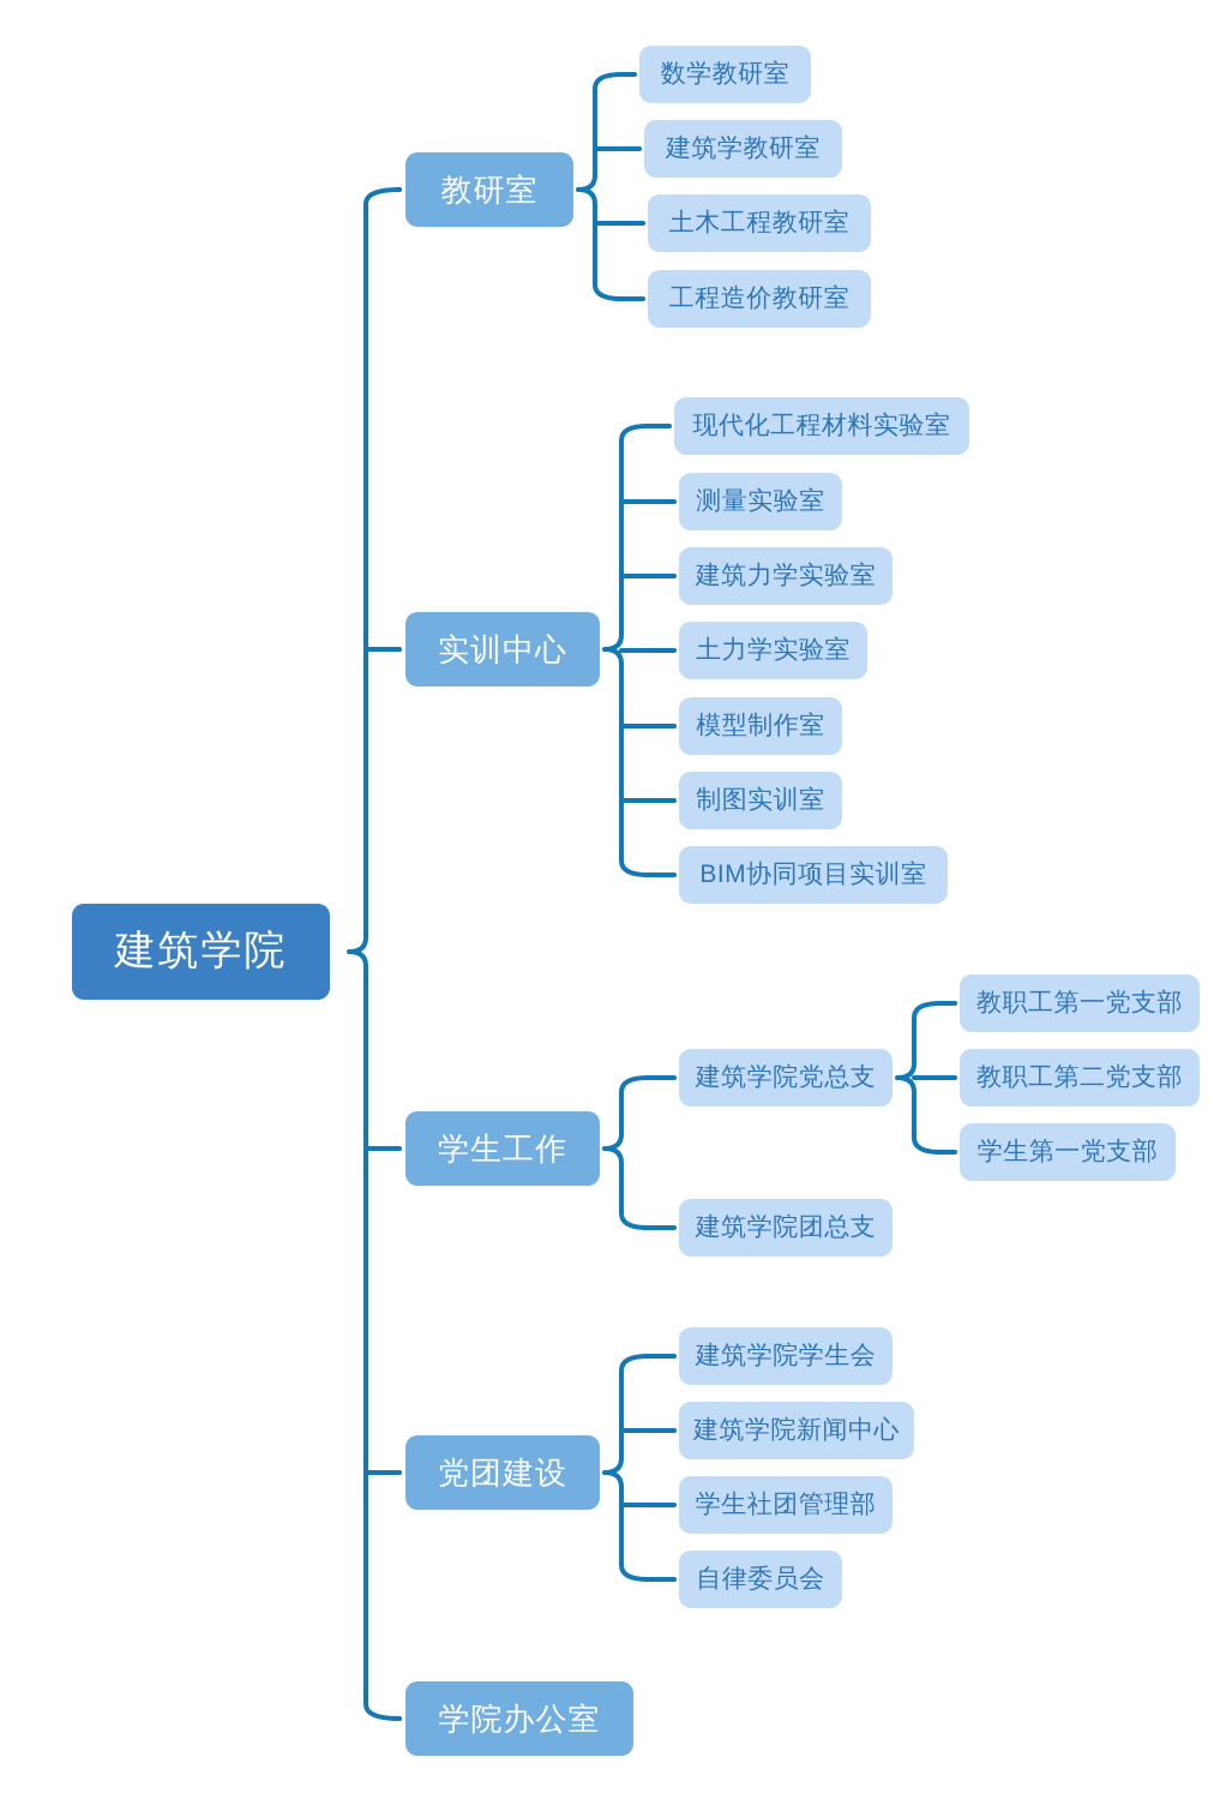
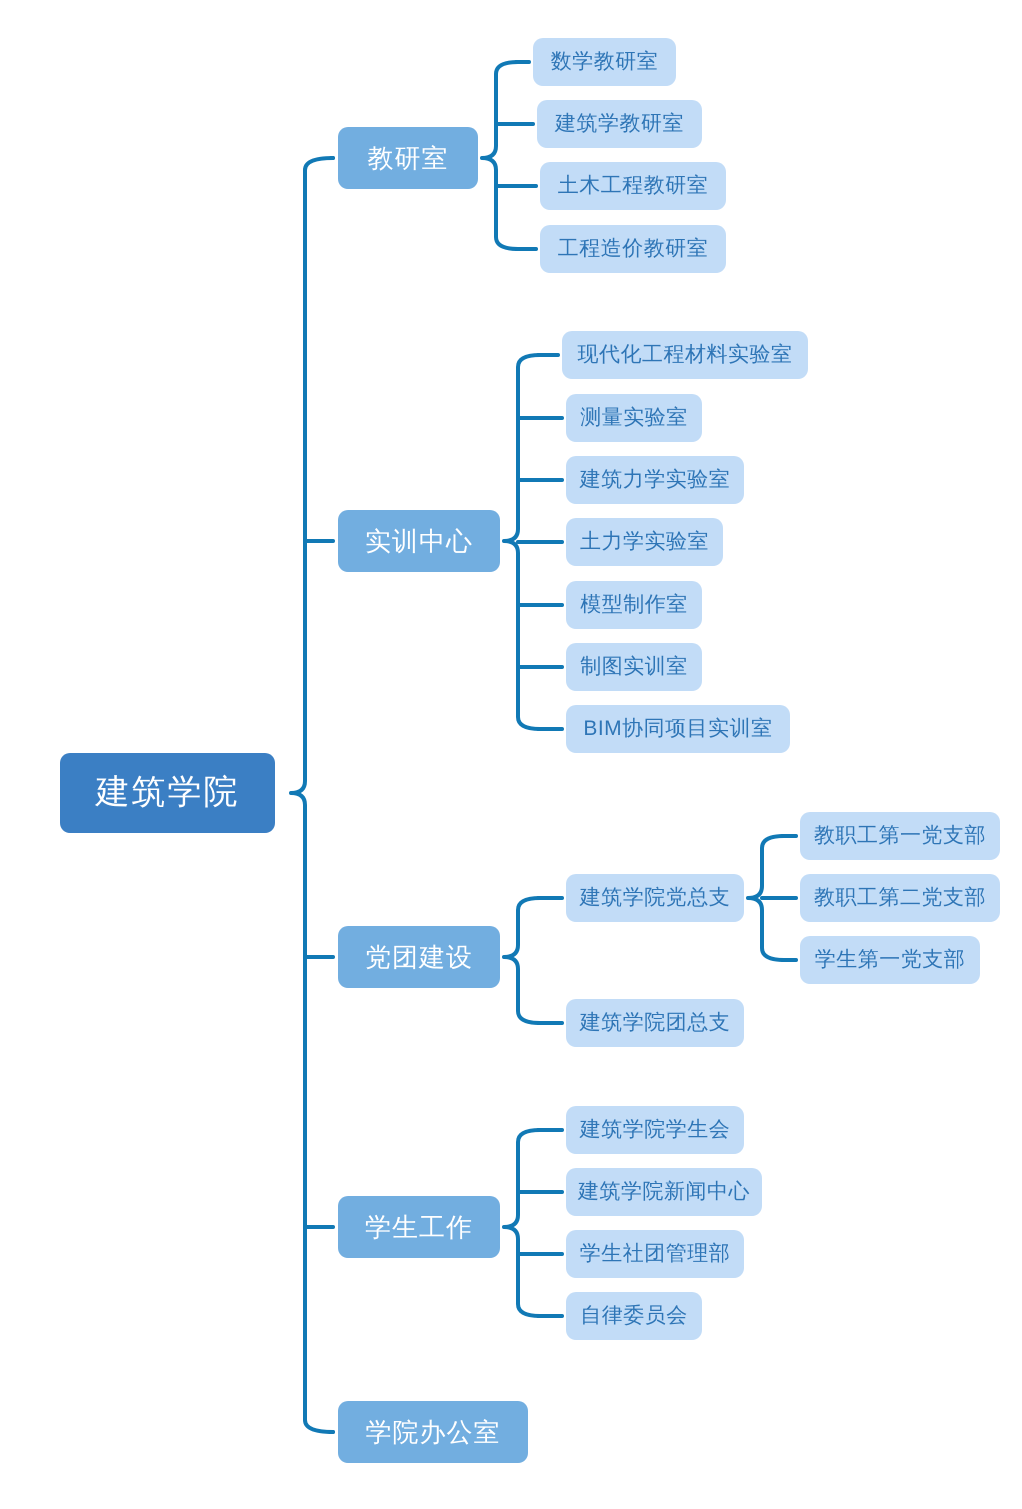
  建筑学院
  教研室
  数学教研室
  建筑学教研室
  土木工程教研室
  工程造价教研室
  实训中心
  现代化工程材料实验室
  测量实验室
  建筑力学实验室
  土力学实验室
  模型制作室
  制图实训室
  BIM协同项目实训室
- 学生工作
+ 党团建设
  建筑学院党总支
  教职工第一党支部
  教职工第二党支部
  学生第一党支部
  建筑学院团总支
- 党团建设
+ 学生工作
  建筑学院学生会
  建筑学院新闻中心
  学生社团管理部
  自律委员会
  学院办公室
